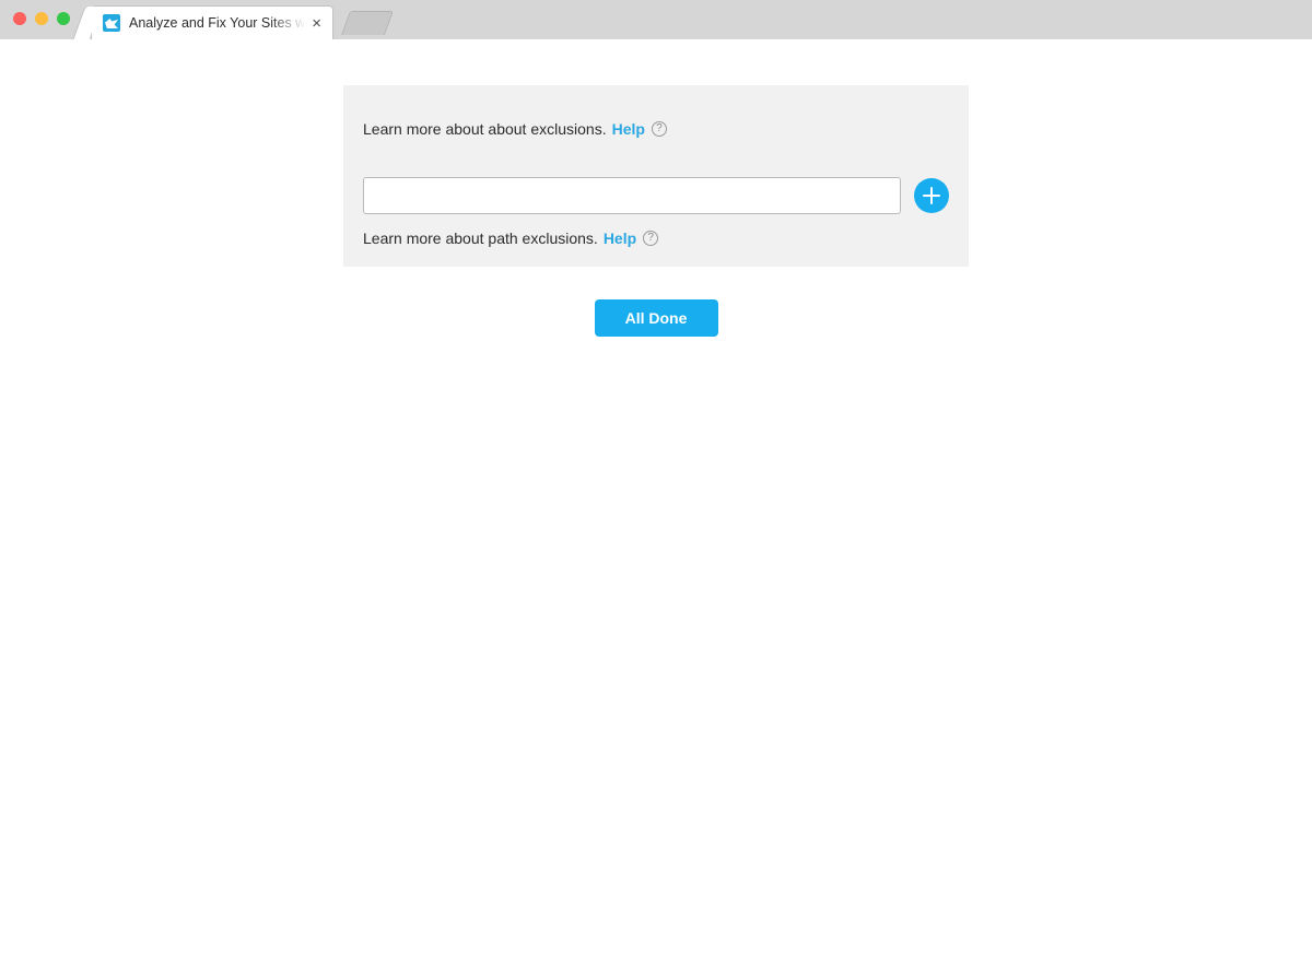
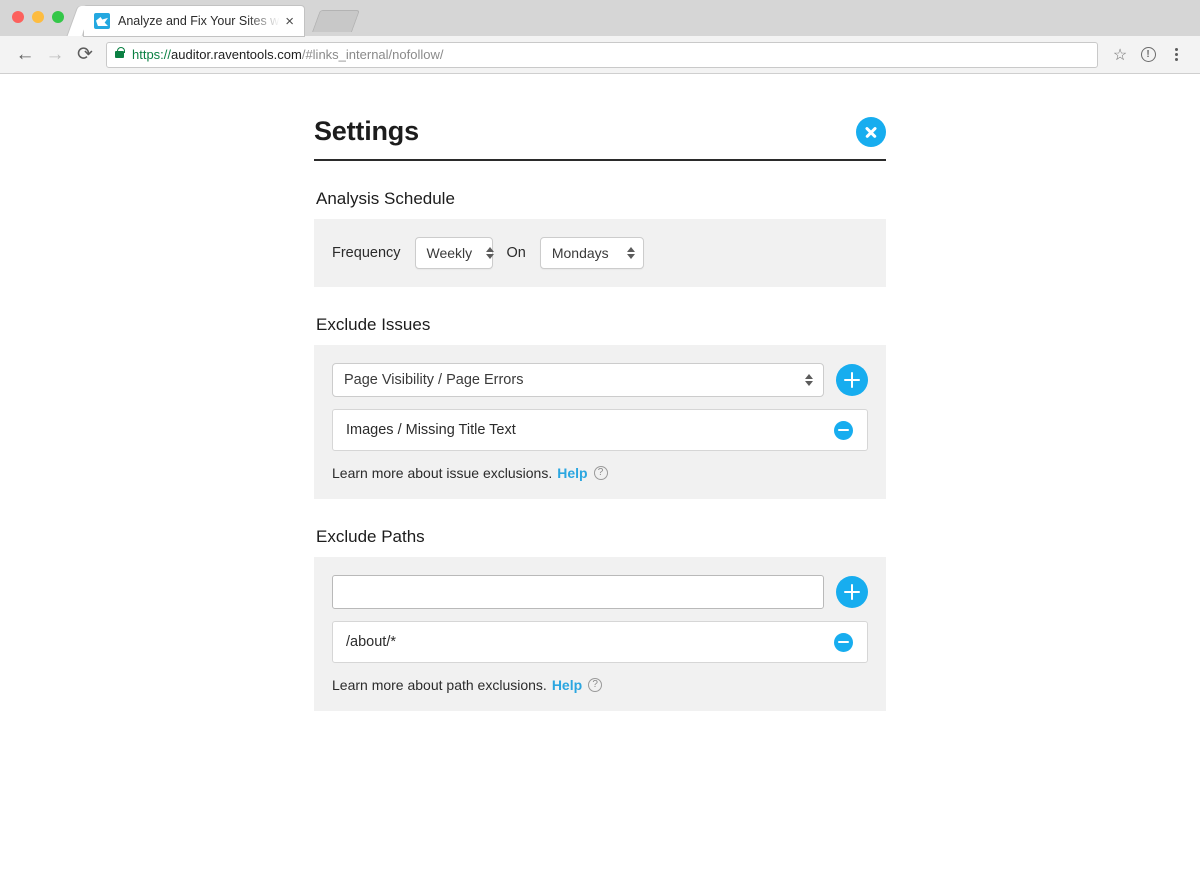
  Analyze and Fix Your Sites wi
  ×
+ ←
+ →
+ ⟳
+ https://
+ auditor.raventools.com
+ /#links_internal/nofollow/
+ ☆
+ !
+ Settings
+ Analysis Schedule
+ Frequency
+ Weekly
+ On
+ Mondays
+ Exclude Issues
+ Page Visibility / Page Errors
+ Images / Missing Title Text
- Learn more about about exclusions.
+ Learn more about issue exclusions.
  Help
  ?
+ Exclude Paths
+ /about/*
  Learn more about path exclusions.
  Help
  ?
- All Done
